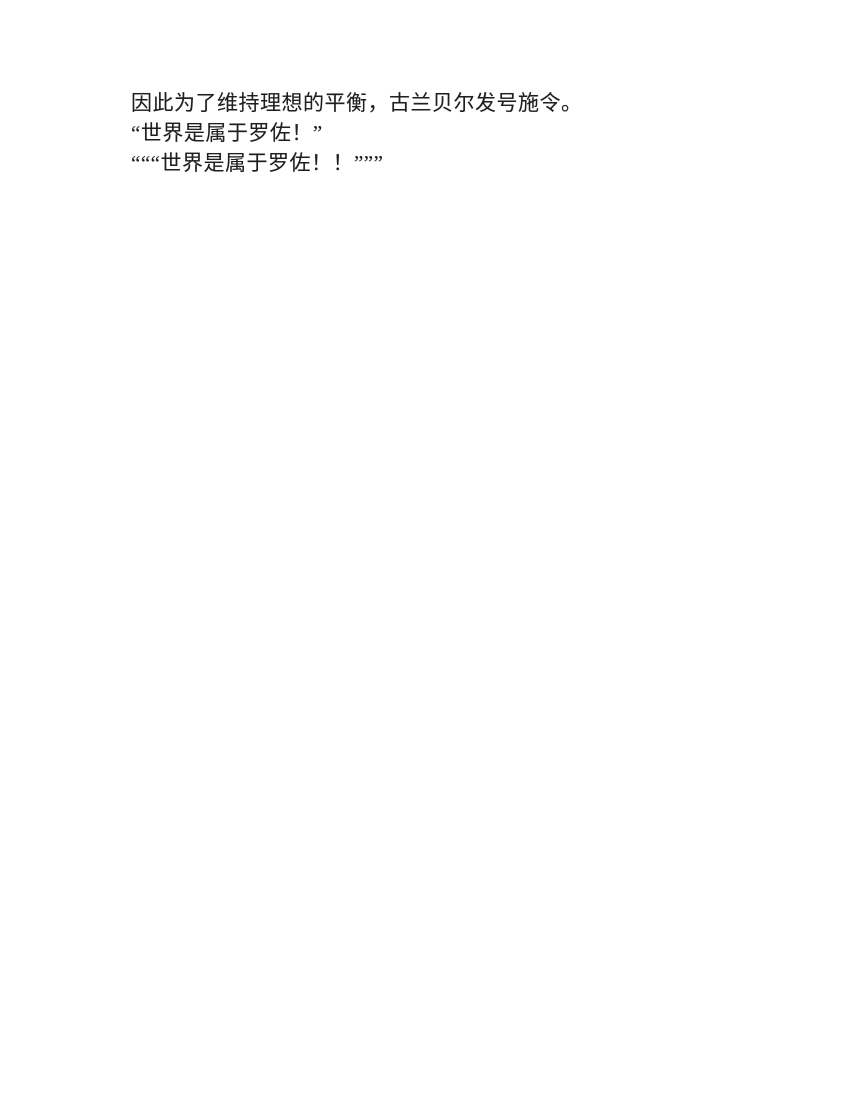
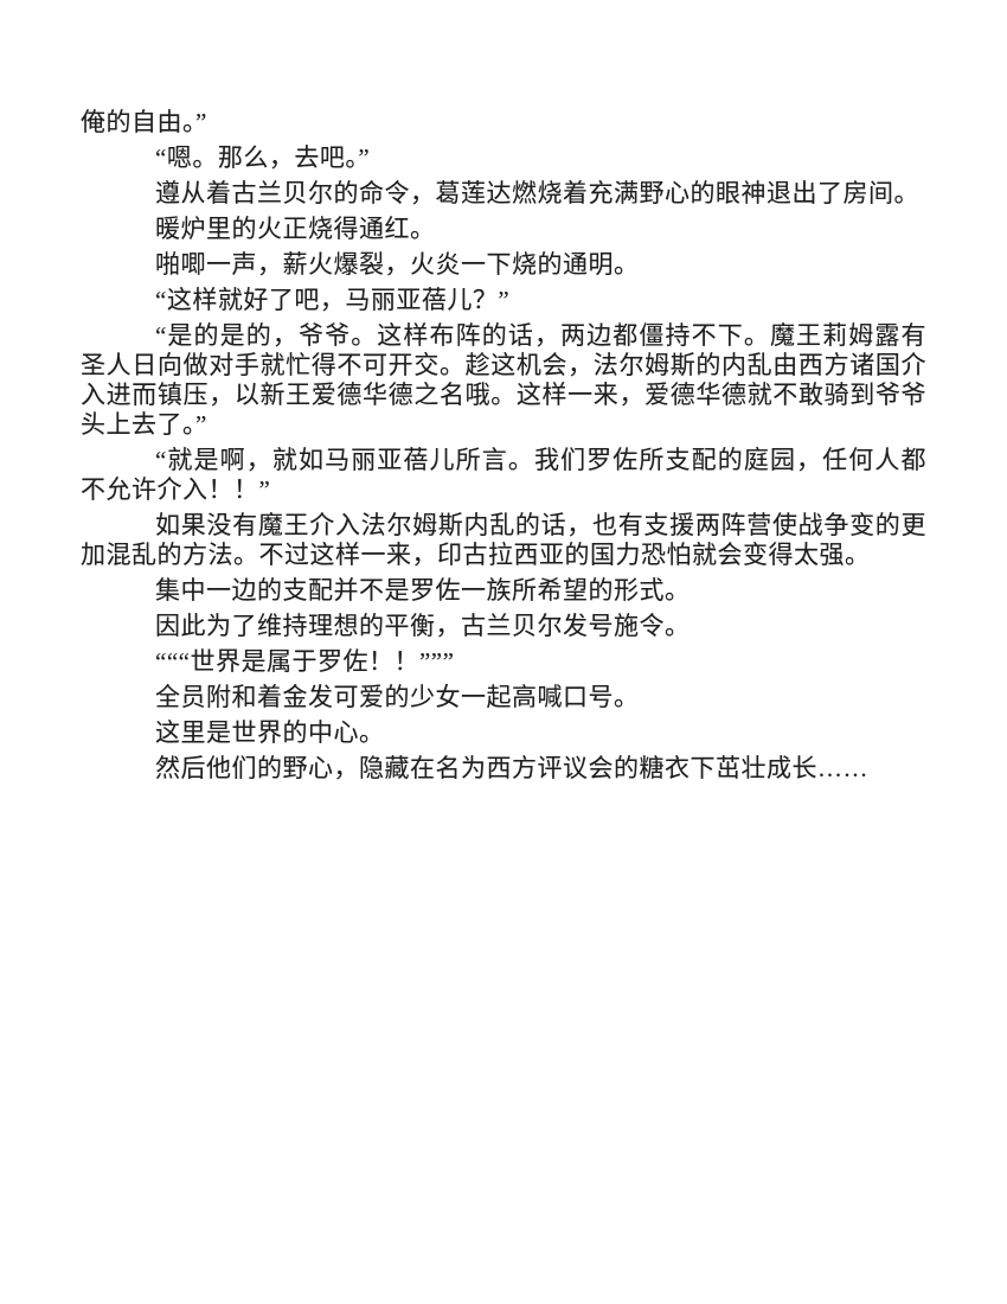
+ 俺的自由。”
+ “嗯。那么，去吧。”
+ 遵从着古兰贝尔的命令，葛莲达燃烧着充满野心的眼神退出了房间。
+ 暖炉里的火正烧得通红。
+ 啪唧一声，薪火爆裂，火炎一下烧的通明。
+ “这样就好了吧，马丽亚蓓儿？”
+ “是的是的，爷爷。这样布阵的话，两边都僵持不下。魔王莉姆露有圣人日向做对手就忙得不可开交。趁这机会，法尔姆斯的内乱由西方诸国介入进而镇压，以新王爱德华德之名哦。这样一来，爱德华德就不敢骑到爷爷头上去了。”
+ “就是啊，就如马丽亚蓓儿所言。我们罗佐所支配的庭园，任何人都不允许介入！！”
+ 如果没有魔王介入法尔姆斯内乱的话，也有支援两阵营使战争变的更加混乱的方法。不过这样一来，印古拉西亚的国力恐怕就会变得太强。
+ 集中一边的支配并不是罗佐一族所希望的形式。
  因此为了维持理想的平衡，古兰贝尔发号施令。
- “世界是属于罗佐！”
  “““世界是属于罗佐！！”””
+ 全员附和着金发可爱的少女一起高喊口号。
+ 这里是世界的中心。
+ 然后他们的野心，隐藏在名为西方评议会的糖衣下茁壮成长……
